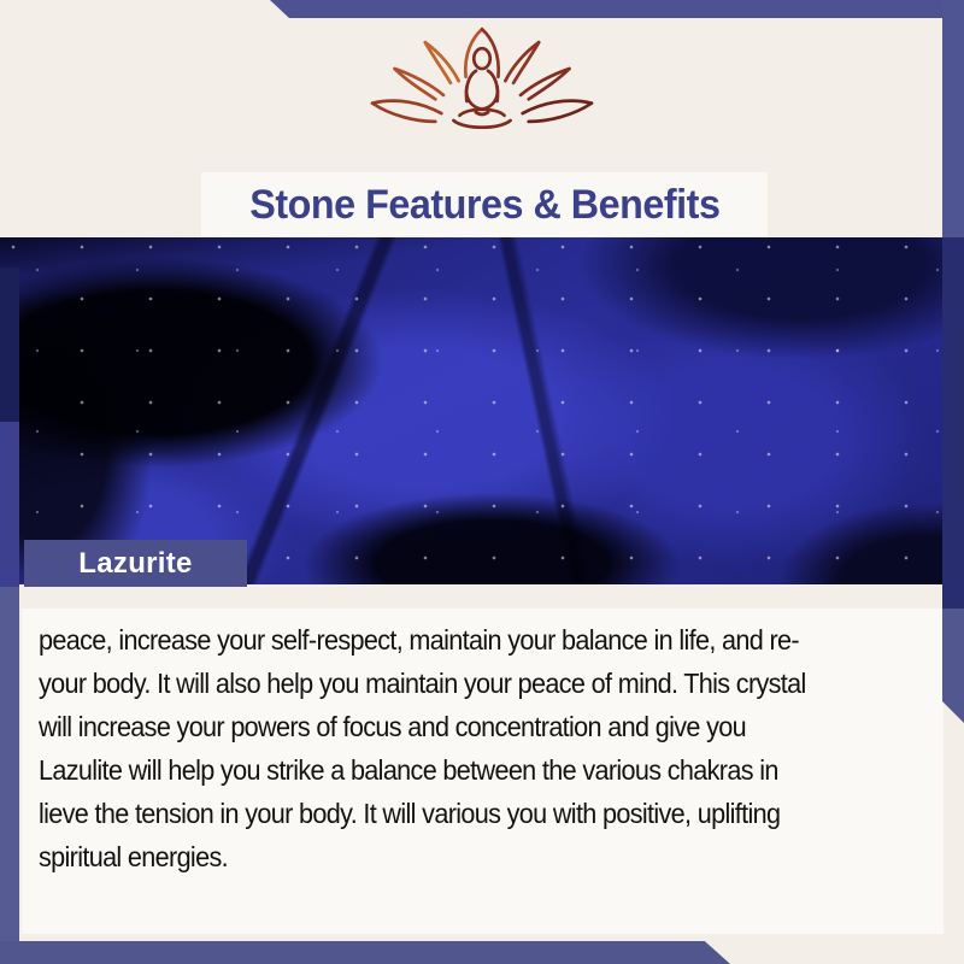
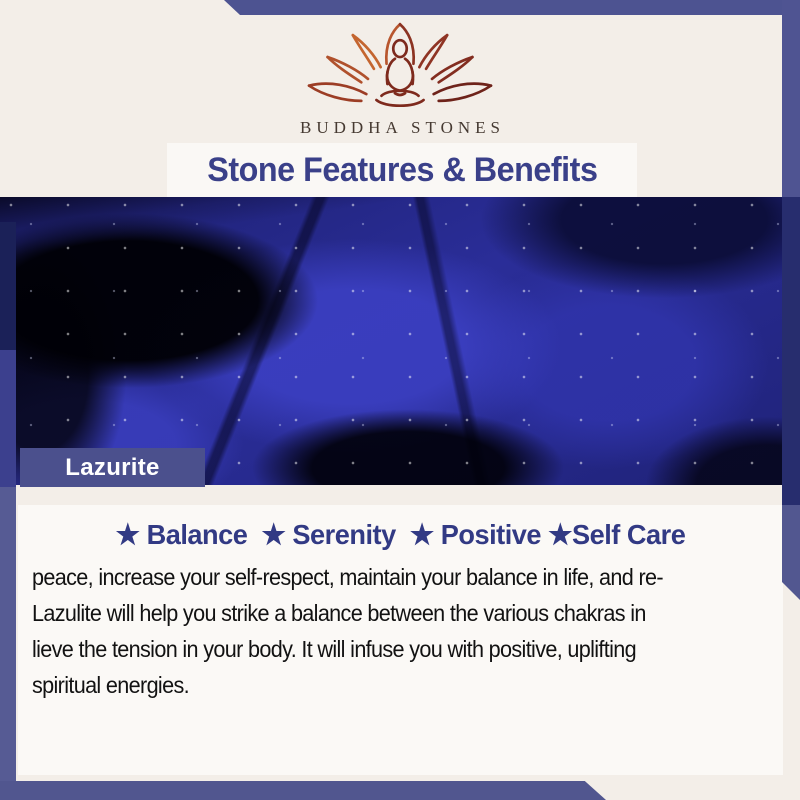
+ BUDDHA STONES
  Stone Features & Benefits
  Lazurite
+ ★ Balance ★ Serenity ★ Positive ★Self Care
  peace, increase your self-respect, maintain your balance in life, and re-
- your body. It will also help you maintain your peace of mind. This crystal
- will increase your powers of focus and concentration and give you
  Lazulite will help you strike a balance between the various chakras in
- lieve the tension in your body. It will various you with positive, uplifting
+ lieve the tension in your body. It will infuse you with positive, uplifting
  spiritual energies.
